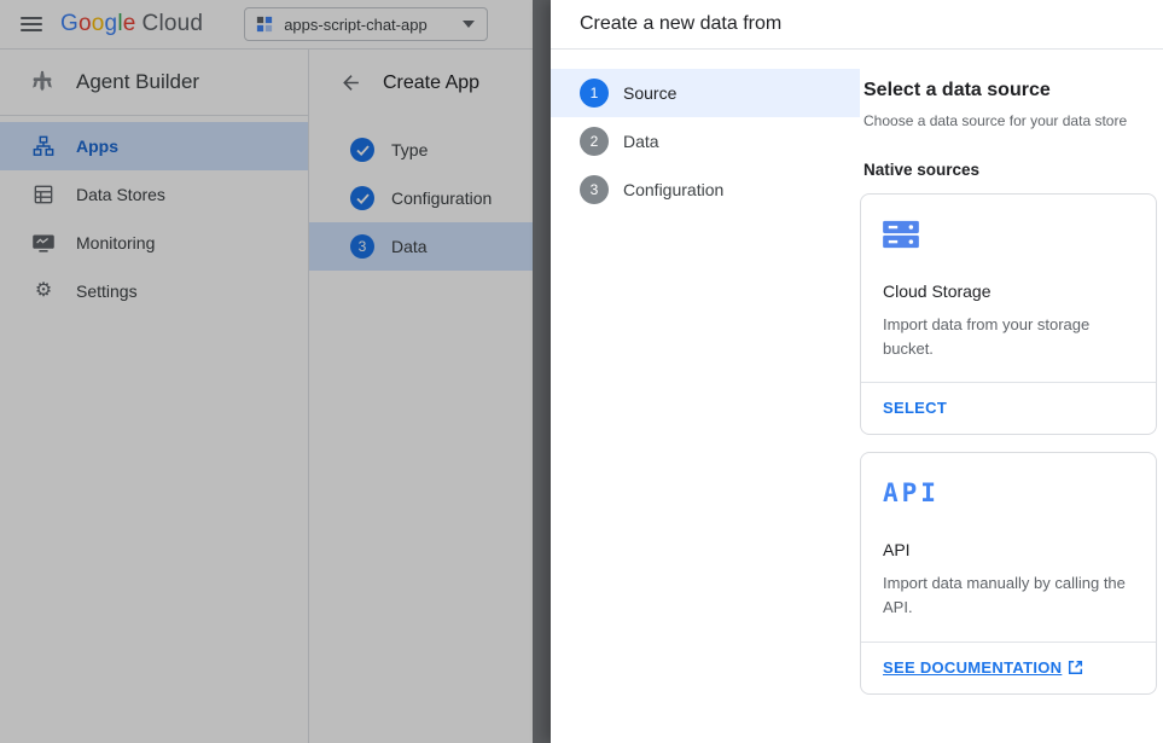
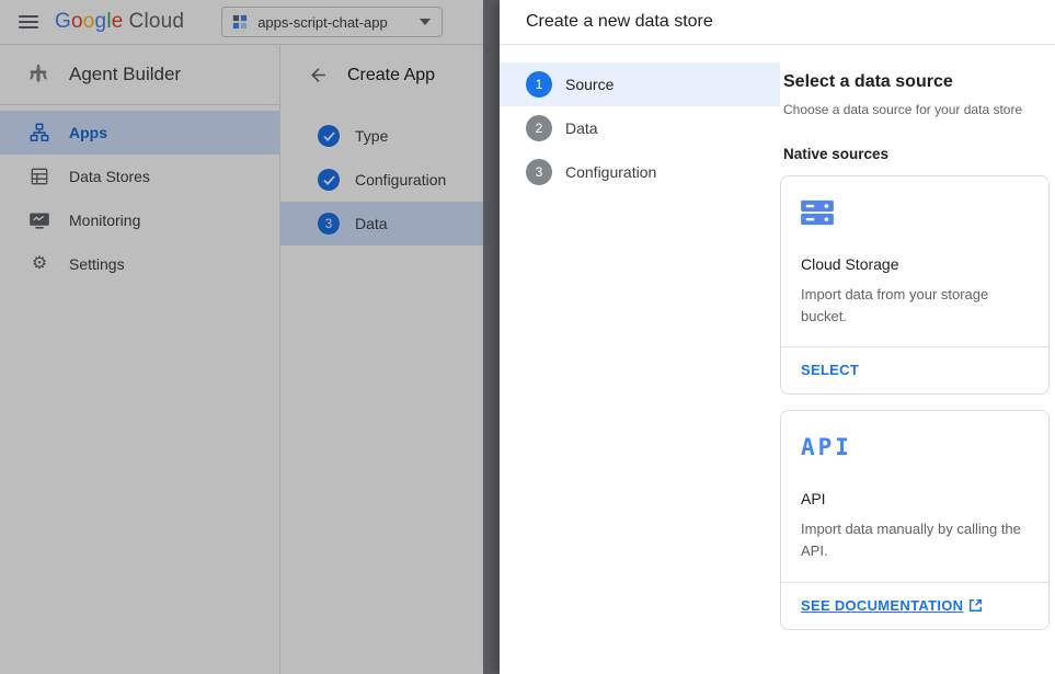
  G
  o
  o
  g
  l
  e
  Cloud
  apps-script-chat-app
  Agent Builder
  Apps
  Data Stores
  Monitoring
  ⚙
  Settings
  Create App
  Type
  Configuration
  3
  Data
- Create a new data from
+ Create a new data store
  1
  Source
  2
  Data
  3
  Configuration
  Select a data source
  Choose a data source for your data store
  Native sources
  Cloud Storage
  Import data from your storage bucket.
  SELECT
  API
  API
  Import data manually by calling the API.
  SEE DOCUMENTATION
